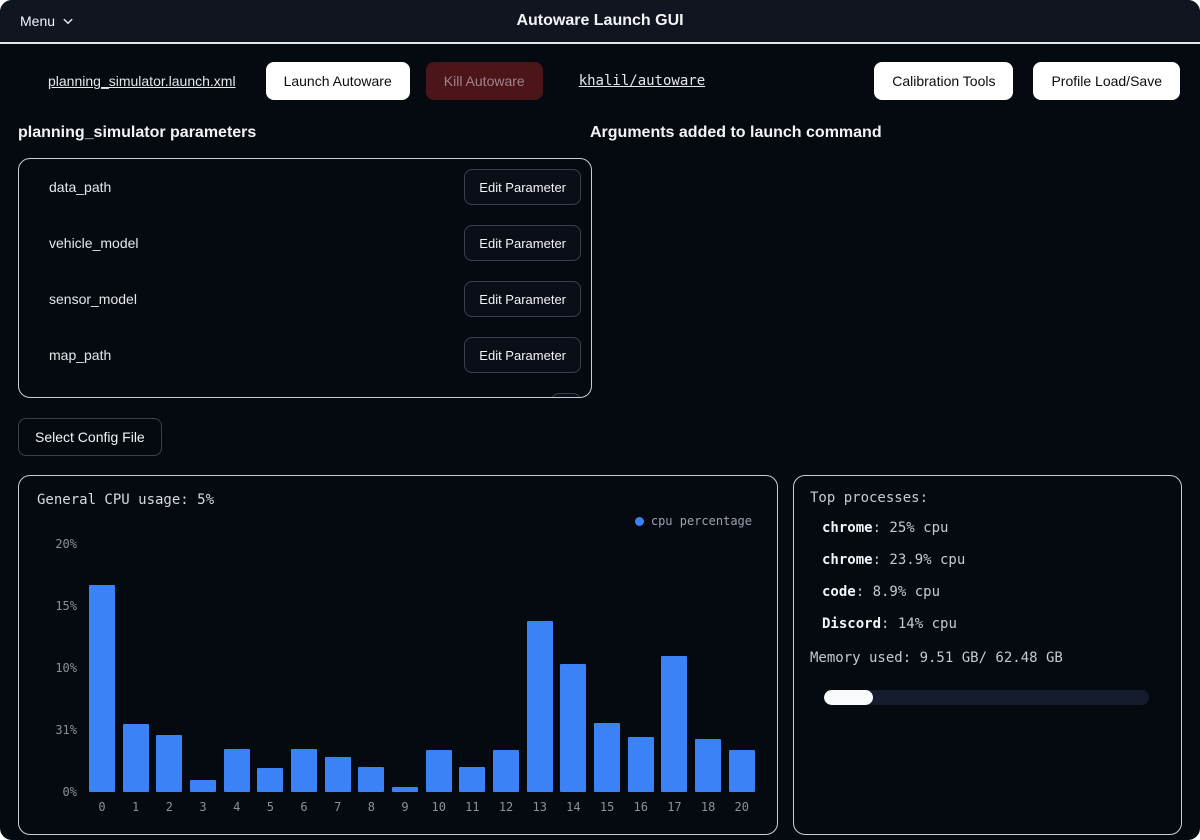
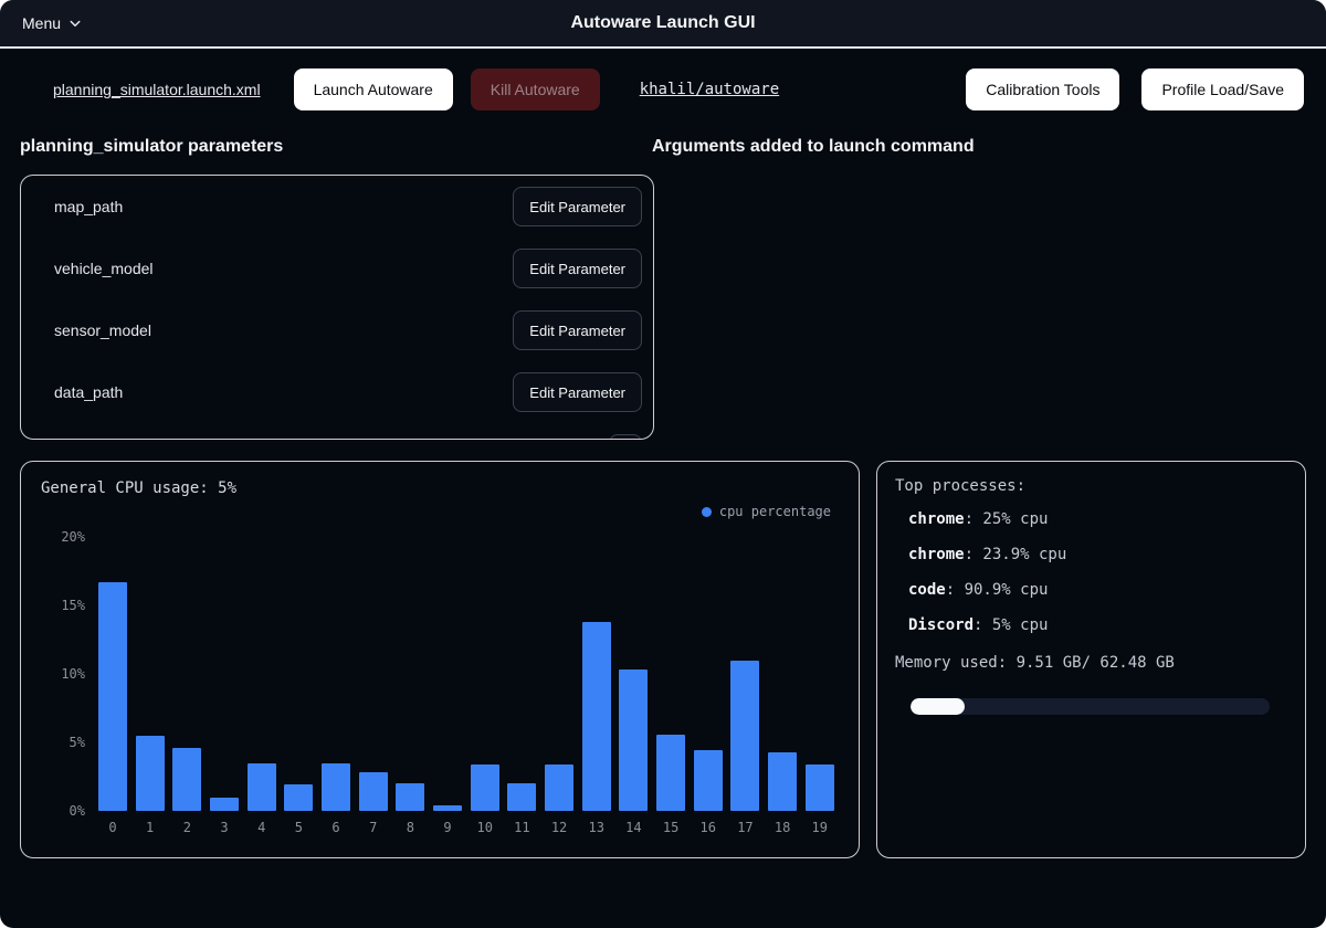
  Menu
  Autoware Launch GUI
  planning_simulator.launch.xml
  Launch Autoware
  Kill Autoware
  khalil/autoware
  Calibration Tools
  Profile Load/Save
  planning_simulator parameters
  Arguments added to launch command
- data_path
+ map_path
  Edit Parameter
  vehicle_model
  Edit Parameter
  sensor_model
  Edit Parameter
- map_path
+ data_path
  Edit Parameter
- Select Config File
  General CPU usage: 5%
  cpu percentage
  20%
  15%
  10%
- 31%
+ 5%
  0%
  0
  1
  2
  3
  4
  5
  6
  7
  8
  9
  10
  11
  12
  13
  14
  15
  16
  17
  18
- 20
+ 19
  Top processes:
  chrome: 25% cpu
  chrome: 23.9% cpu
- code: 8.9% cpu
+ code: 90.9% cpu
- Discord: 14% cpu
+ Discord: 5% cpu
  Memory used: 9.51 GB/ 62.48 GB
